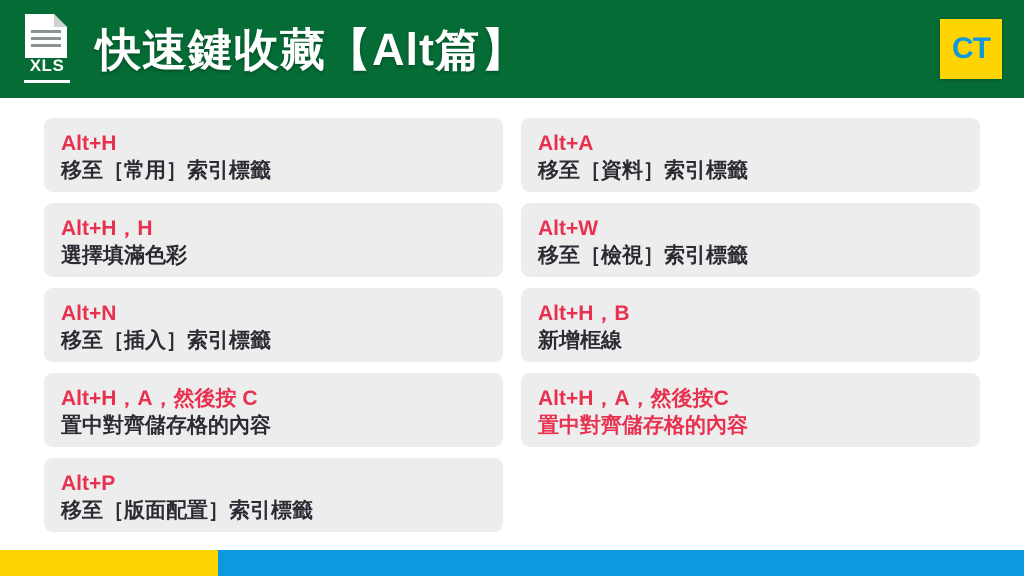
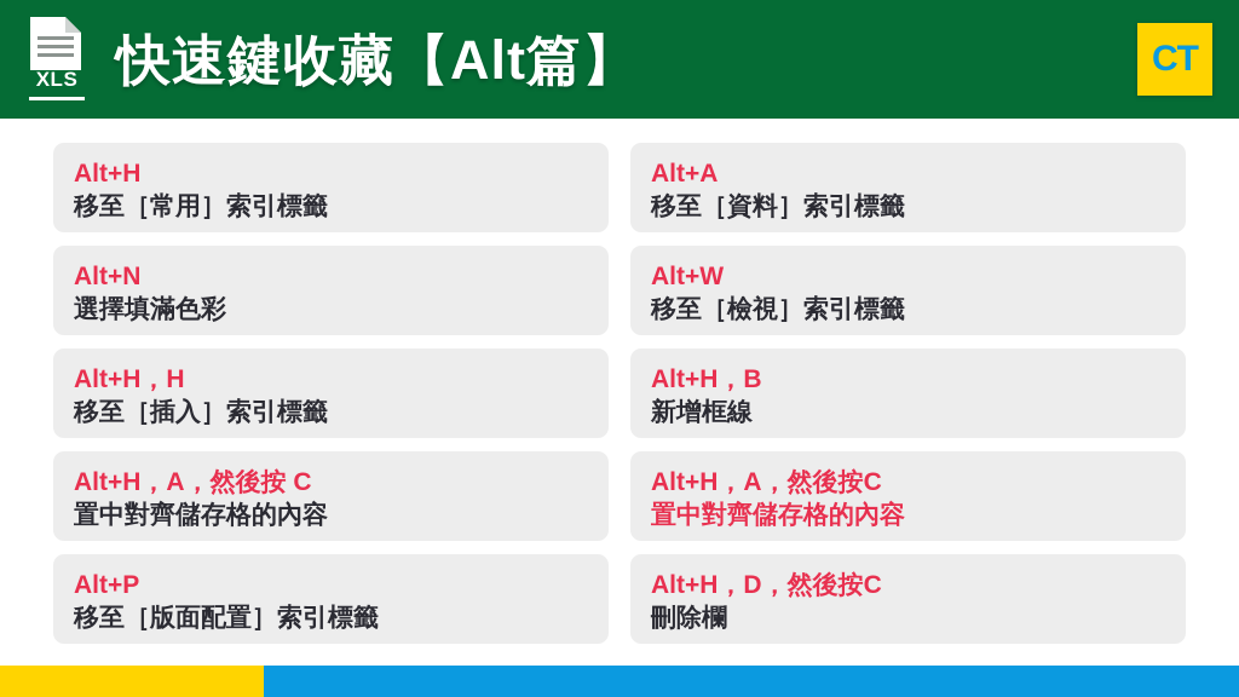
  XLS
  快速鍵收藏【Alt篇】
  CT
  Alt+H
  移至［常用］索引標籤
- Alt+H，H
+ Alt+N
  選擇填滿色彩
- Alt+N
+ Alt+H，H
  移至［插入］索引標籤
  Alt+H，A，然後按 C
  置中對齊儲存格的內容
  Alt+P
  移至［版面配置］索引標籤
  Alt+A
  移至［資料］索引標籤
  Alt+W
  移至［檢視］索引標籤
  Alt+H，B
  新增框線
  Alt+H，A，然後按C
  置中對齊儲存格的內容
+ Alt+H，D，然後按C
+ 刪除欄
